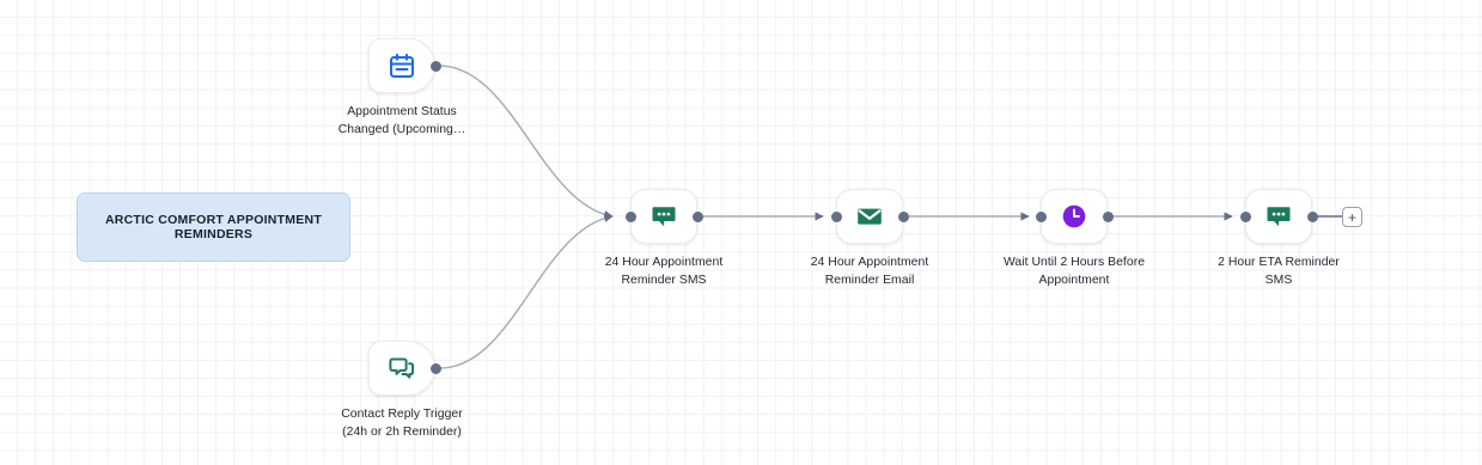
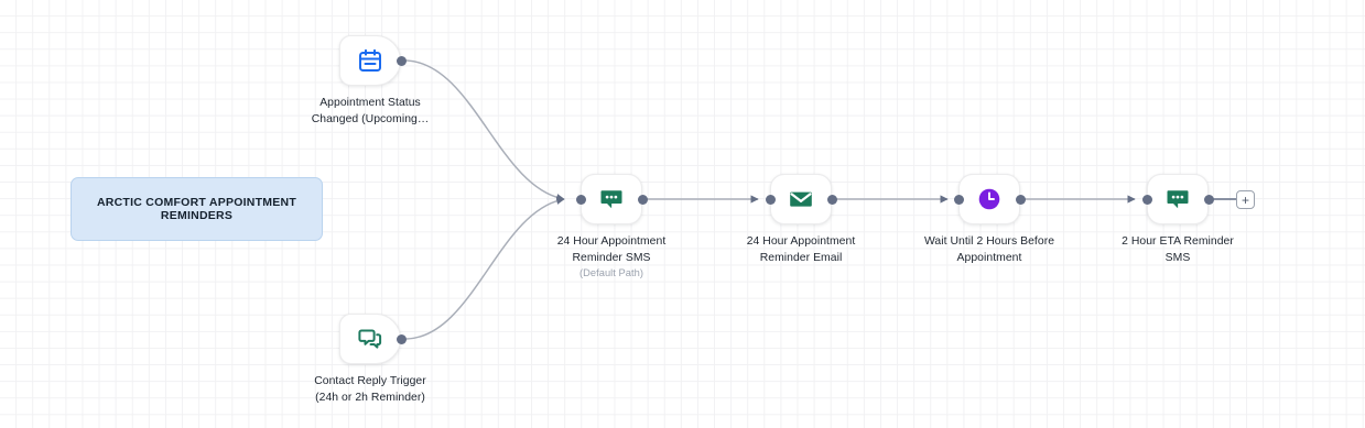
  ARCTIC COMFORT APPOINTMENT REMINDERS
  Appointment Status
  Changed (Upcoming…
  Contact Reply Trigger
  (24h or 2h Reminder)
  24 Hour Appointment
  Reminder SMS
+ (Default Path)
  24 Hour Appointment
  Reminder Email
  Wait Until 2 Hours Before
  Appointment
  2 Hour ETA Reminder
  SMS
  +
